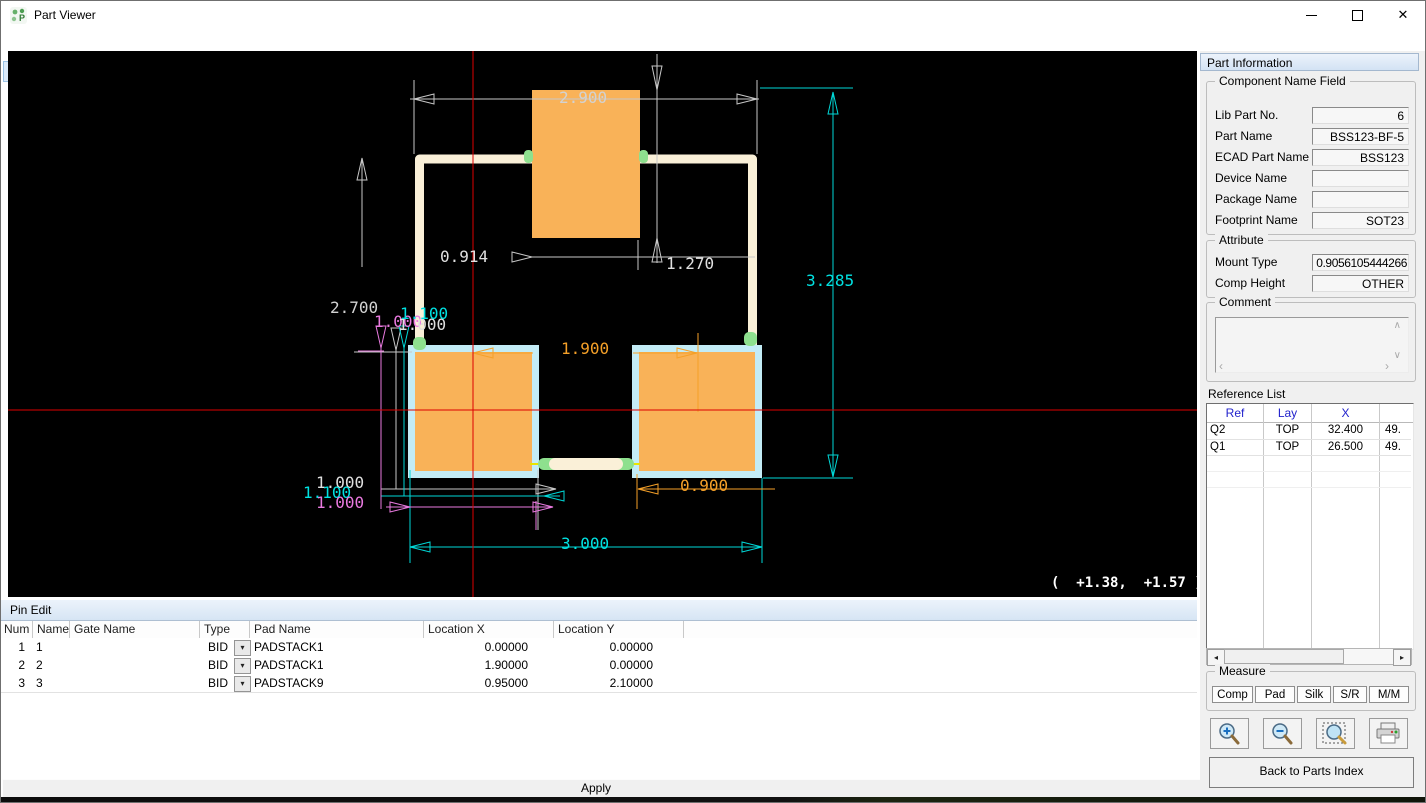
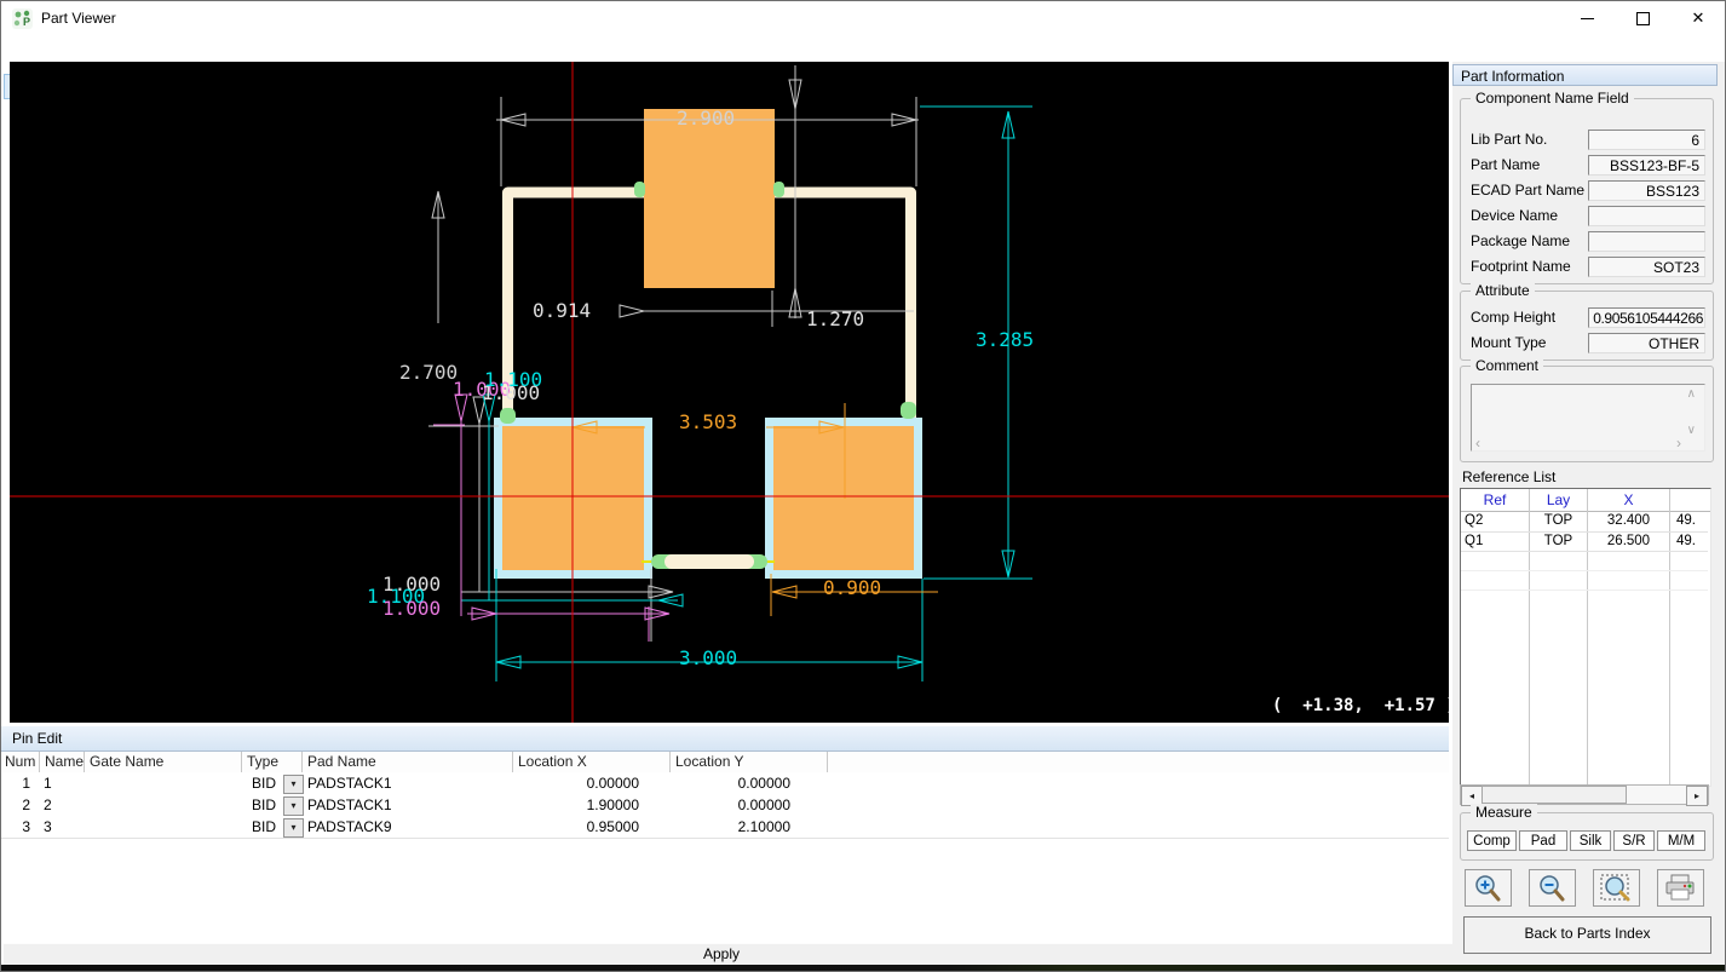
  P
  Part Viewer
  ✕
  2.900
  0.914
  1.270
  2.700
  1.000
  1.000
  1.100
- 1.900
+ 3.503
  3.285
  1.000
  1.100
  1.000
  0.900
  3.000
  ( +1.38, +1.57 )
  Pin Edit
  Num
  Name
  Gate Name
  Type
  Pad Name
  Location X
  Location Y
  1
  1
  BID
  ▾
  PADSTACK1
  0.00000
  0.00000
  2
  2
  BID
  ▾
  PADSTACK1
  1.90000
  0.00000
  3
  3
  BID
  ▾
  PADSTACK9
  0.95000
  2.10000
  Apply
  Part Information
  Component Name Field
  Lib Part No.
  6
  Part Name
  BSS123-BF-5
  ECAD Part Name
  BSS123
  Device Name
  Package Name
  Footprint Name
  SOT23
  Attribute
- Mount Type
+ Comp Height
  0.9056105444266
- Comp Height
+ Mount Type
  OTHER
  Comment
  ∧
  ∨
  ‹
  ›
  Reference List
  Ref
  Lay
  X
  Q2
  TOP
  32.400
  49.
  Q1
  TOP
  26.500
  49.
  ◂
  ▸
  Measure
  Comp
  Pad
  Silk
  S/R
  M/M
  Back to Parts Index
